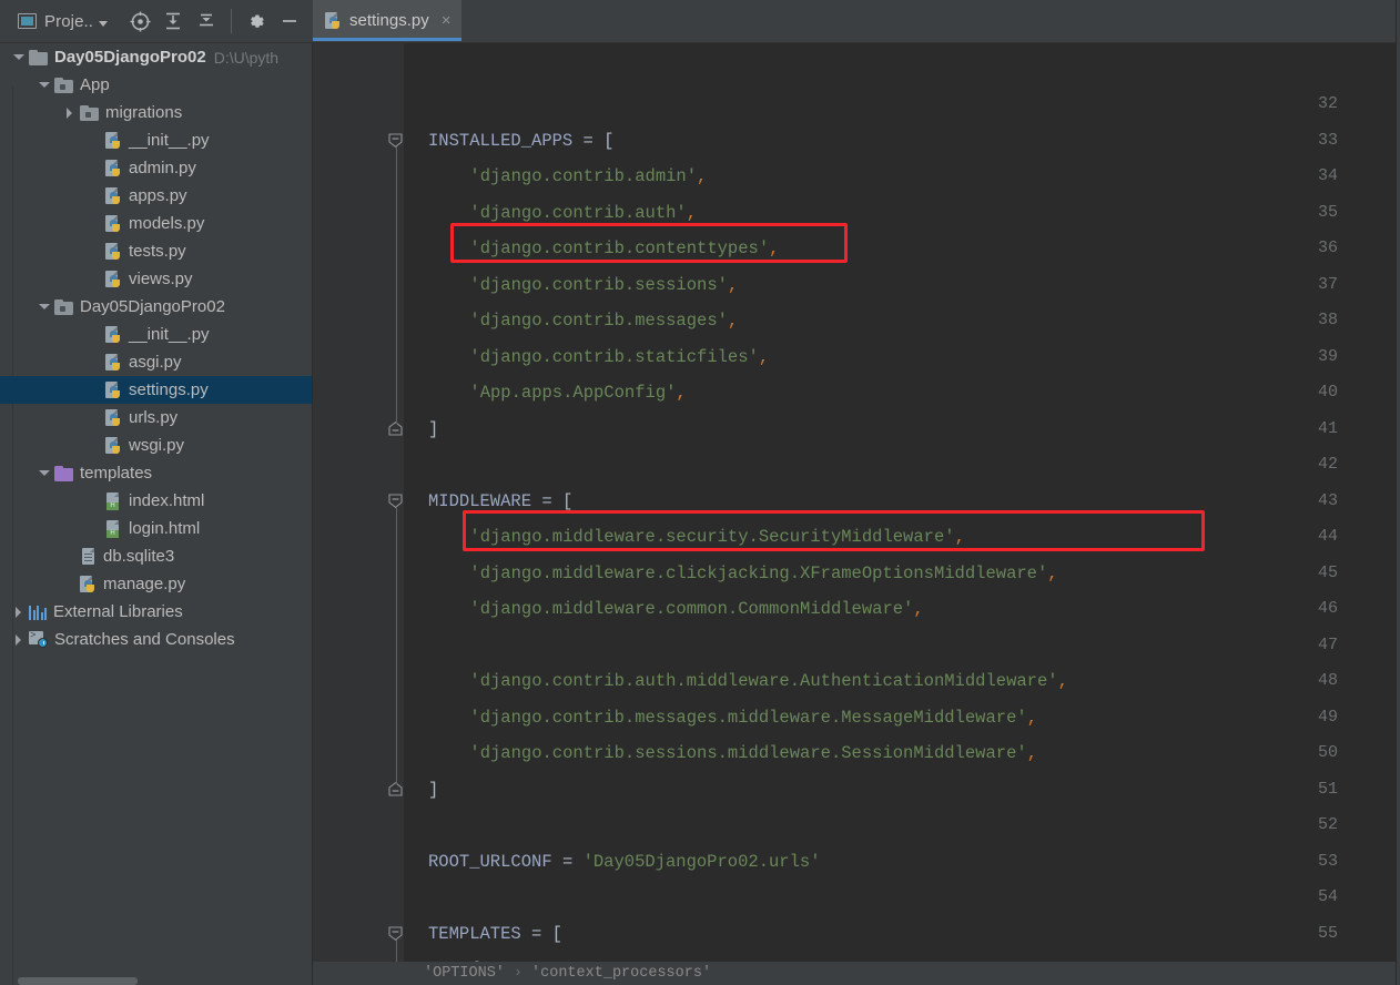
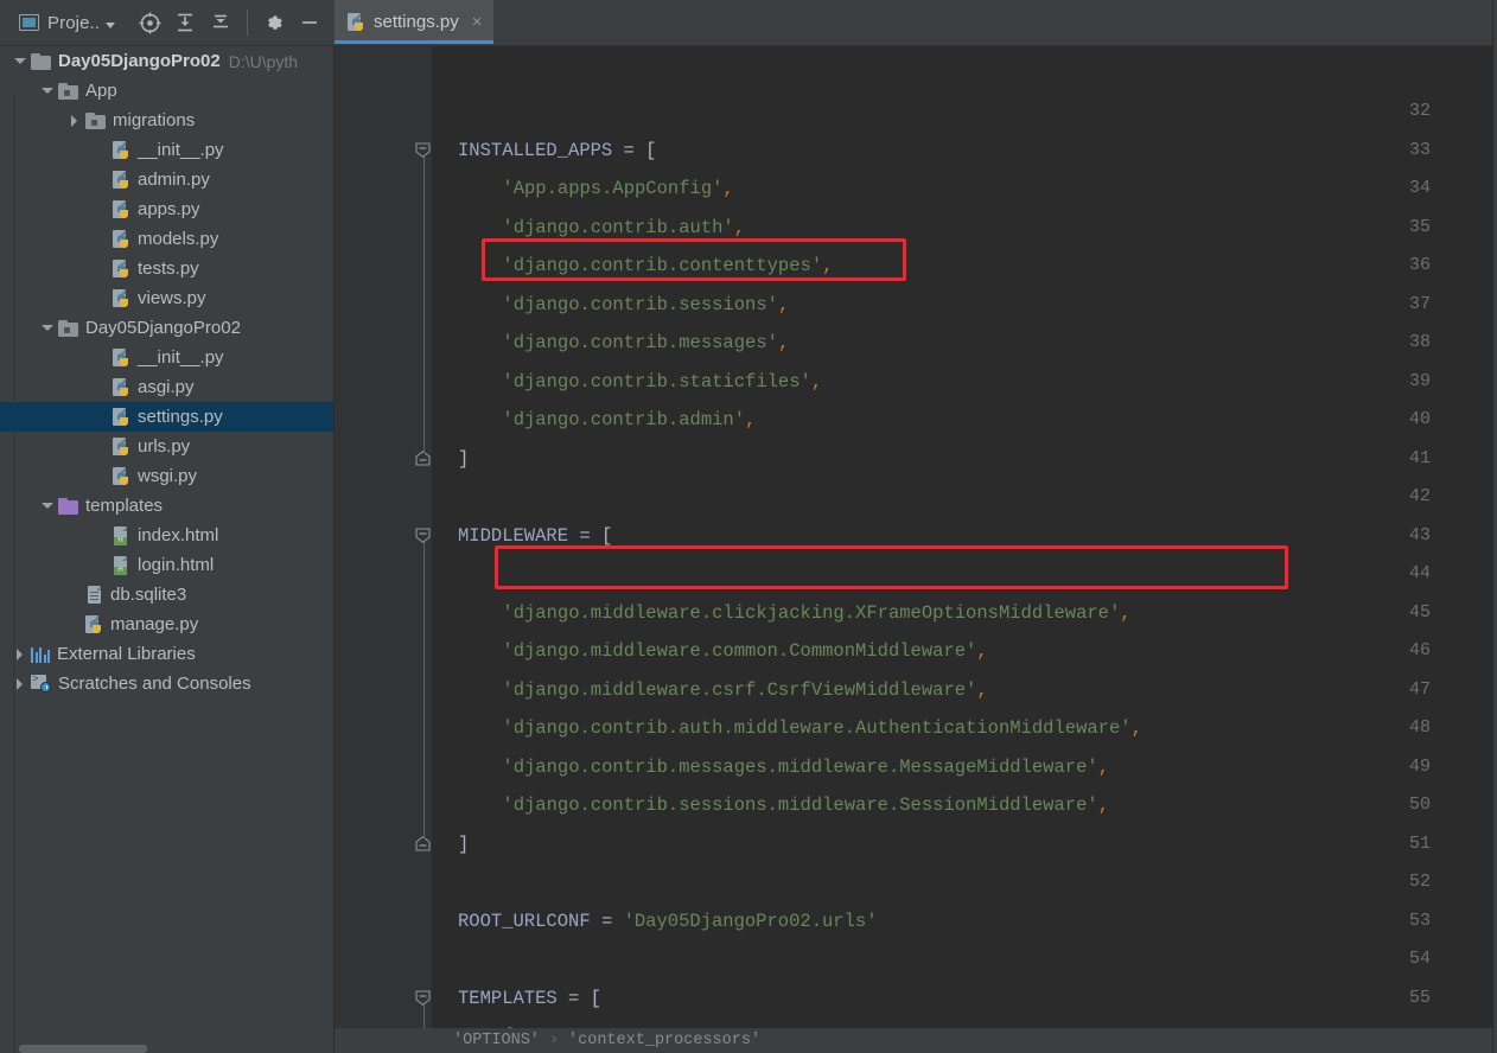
  Proje..
  settings.py
  ×
  Day05DjangoPro02
  D:\U\pyth
  App
  migrations
  __init__.py
  admin.py
  apps.py
  models.py
  tests.py
  views.py
  Day05DjangoPro02
  __init__.py
  asgi.py
  settings.py
  urls.py
  wsgi.py
  templates
  index.html
  login.html
  db.sqlite3
  manage.py
  External Libraries
  Scratches and Consoles
  32
  33
  34
  35
  36
  37
  38
  39
  40
  41
  42
  43
  44
  45
  46
  47
  48
  49
  50
  51
  52
  53
  54
  55
  INSTALLED_APPS = [
- 'django.contrib.admin',
+ 'App.apps.AppConfig',
  'django.contrib.auth',
  'django.contrib.contenttypes',
  'django.contrib.sessions',
  'django.contrib.messages',
  'django.contrib.staticfiles',
- 'App.apps.AppConfig',
+ 'django.contrib.admin',
  ]
  MIDDLEWARE = [
- 'django.middleware.security.SecurityMiddleware',
  'django.middleware.clickjacking.XFrameOptionsMiddleware',
  'django.middleware.common.CommonMiddleware',
+ 'django.middleware.csrf.CsrfViewMiddleware',
  'django.contrib.auth.middleware.AuthenticationMiddleware',
  'django.contrib.messages.middleware.MessageMiddleware',
  'django.contrib.sessions.middleware.SessionMiddleware',
  ]
  ROOT_URLCONF = 'Day05DjangoPro02.urls'
  TEMPLATES = [
  'OPTIONS'
  ›
  'context_processors'
